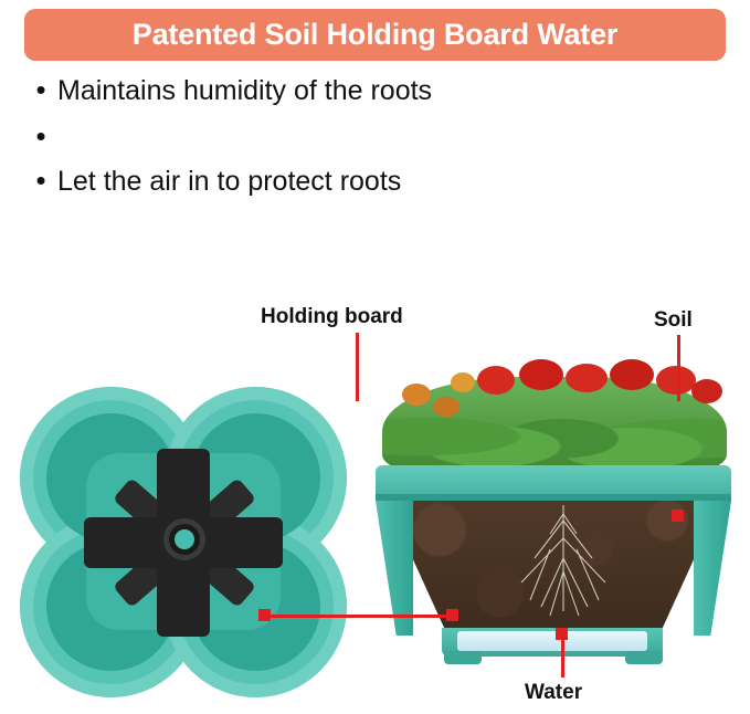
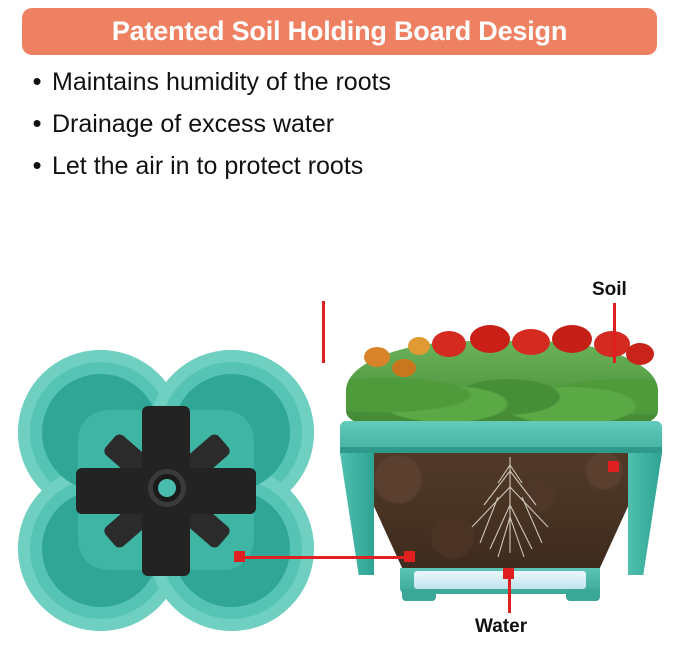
- Patented Soil Holding Board Water
+ Patented Soil Holding Board Design
  •
  Maintains humidity of the roots
  •
+ Drainage of excess water
  •
  Let the air in to protect roots
- Holding board
  Soil
  Water
